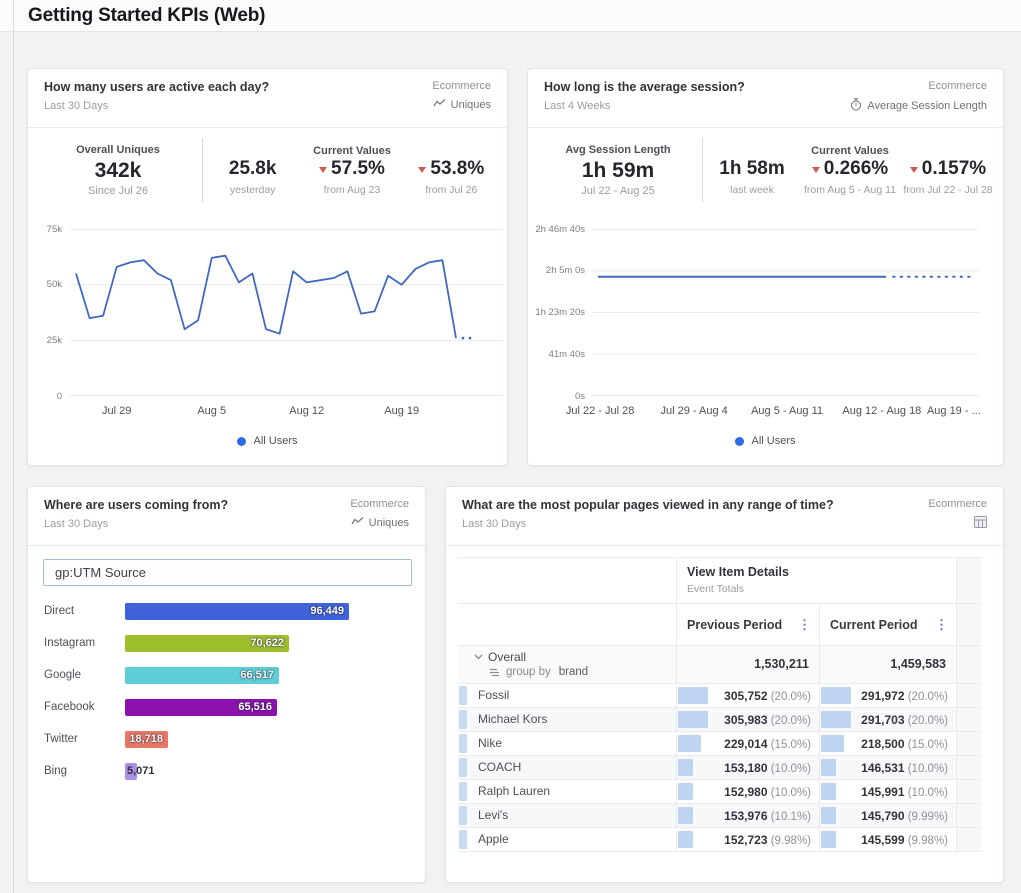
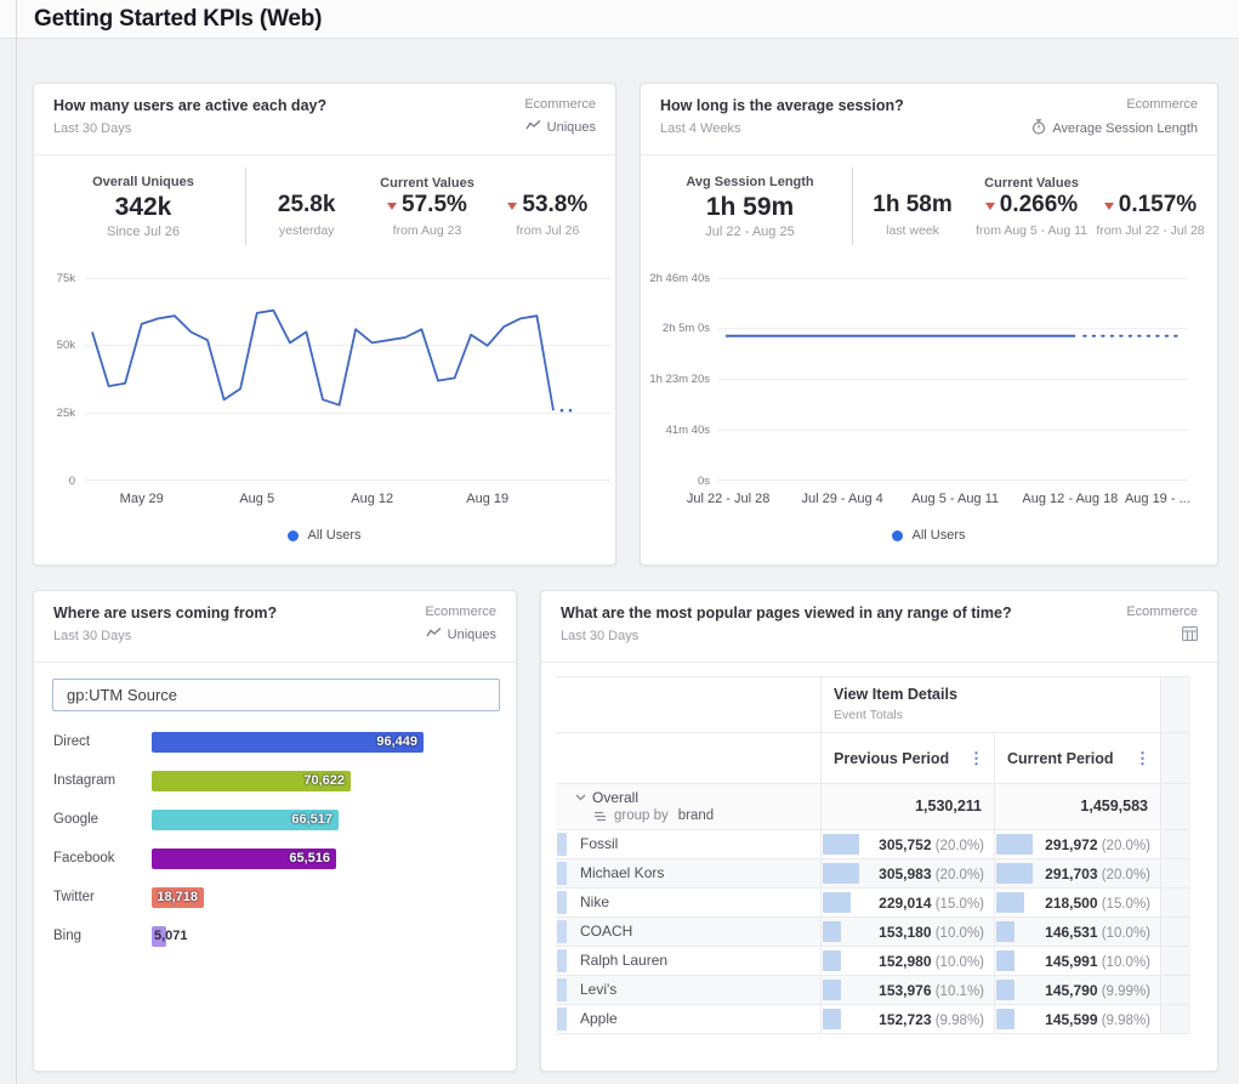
  Getting Started KPIs (Web)
  How many users are active each day?
  Last 30 Days
  Ecommerce
  Uniques
  Overall Uniques
  342k
  Since Jul 26
  Current Values
  25.8k
  yesterday
  57.5%
  from Aug 23
  53.8%
  from Jul 26
  75k
  50k
  25k
  0
- Jul 29
+ May 29
  Aug 5
  Aug 12
  Aug 19
  All Users
  How long is the average session?
  Last 4 Weeks
  Ecommerce
  Average Session Length
  Avg Session Length
  1h 59m
  Jul 22 - Aug 25
  Current Values
  1h 58m
  last week
  0.266%
  from Aug 5 - Aug 11
  0.157%
  from Jul 22 - Jul 28
  2h 46m 40s
  2h 5m 0s
  1h 23m 20s
  41m 40s
  0s
  Jul 22 - Jul 28
  Jul 29 - Aug 4
  Aug 5 - Aug 11
  Aug 12 - Aug 18
  Aug 19 - ...
  All Users
  Where are users coming from?
  Last 30 Days
  Ecommerce
  Uniques
  gp:UTM Source
  Direct
  96,449
  Instagram
  70,622
  Google
  66,517
  Facebook
  65,516
  Twitter
  18,718
  Bing
  5,071
  What are the most popular pages viewed in any range of time?
  Last 30 Days
  Ecommerce
  View Item Details
  Event Totals
  Previous Period
  ⋮
  Current Period
  ⋮
  Overall
  group by
  brand
  1,530,211
  1,459,583
  Fossil
  305,752 (20.0%)
  291,972 (20.0%)
  Michael Kors
  305,983 (20.0%)
  291,703 (20.0%)
  Nike
  229,014 (15.0%)
  218,500 (15.0%)
  COACH
  153,180 (10.0%)
  146,531 (10.0%)
  Ralph Lauren
  152,980 (10.0%)
  145,991 (10.0%)
  Levi's
  153,976 (10.1%)
  145,790 (9.99%)
  Apple
  152,723 (9.98%)
  145,599 (9.98%)
